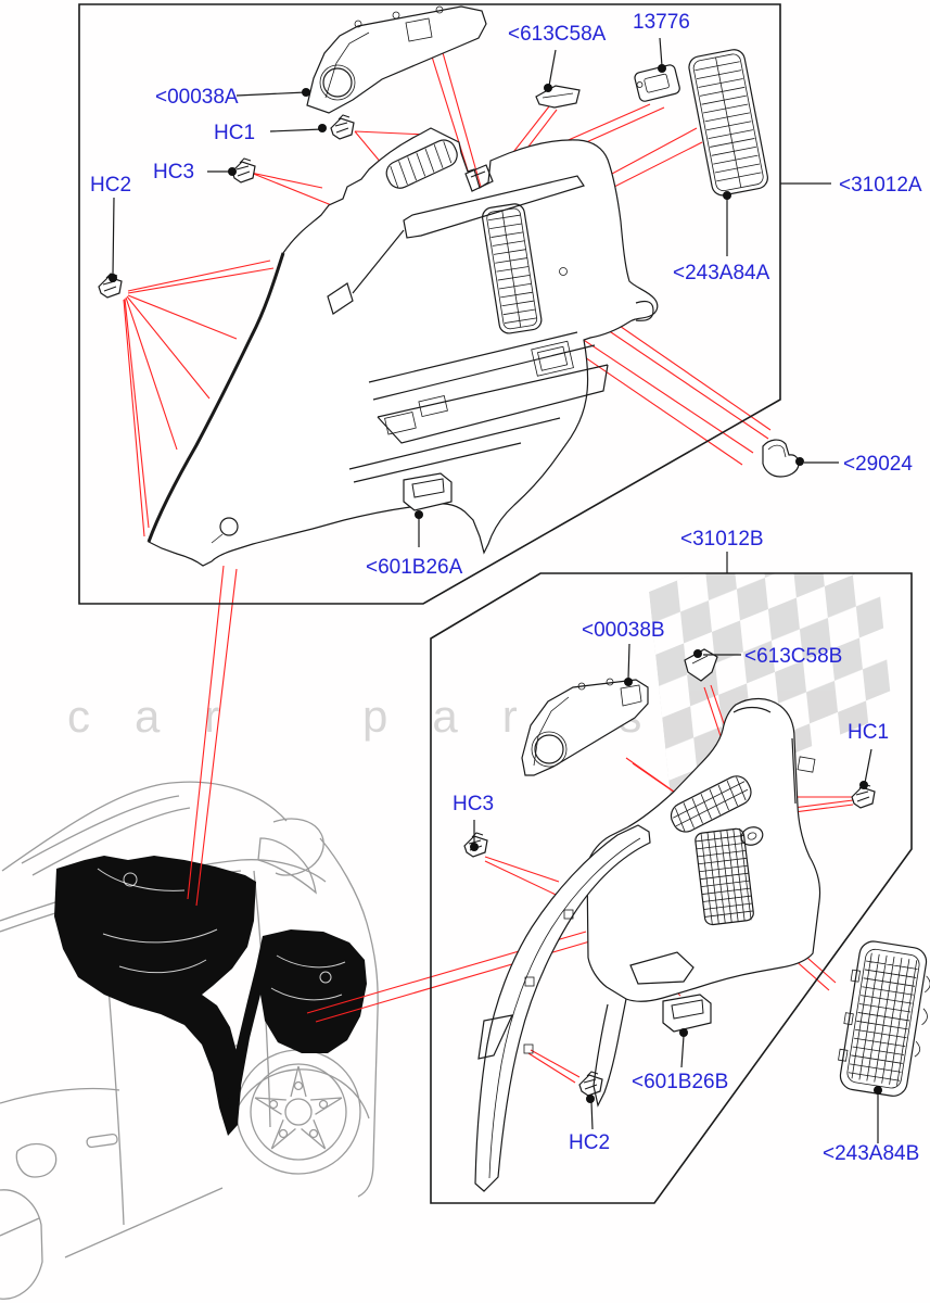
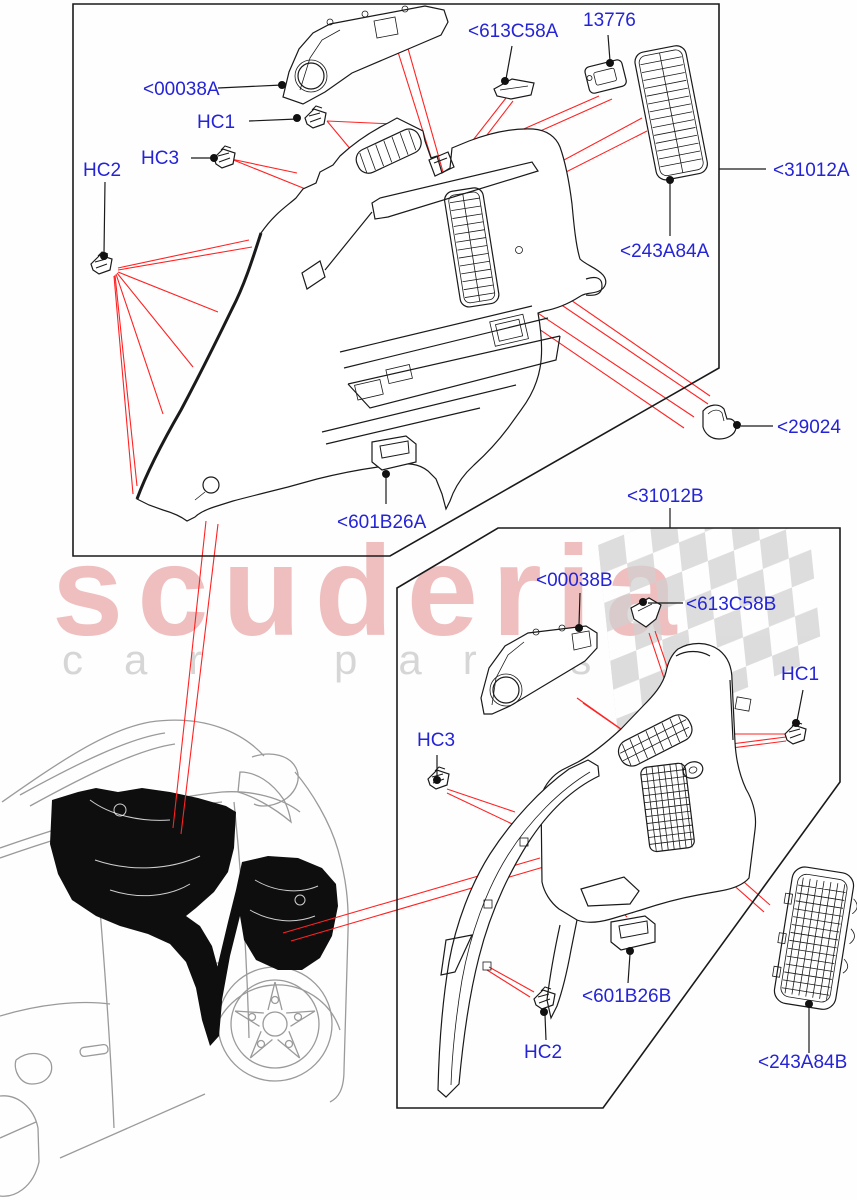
+ scuderia
  car pars
  <00038A
  HC1
  HC3
  HC2
  <613C58A
  13776
  <31012A
  <243A84A
  <29024
  <601B26A
  <31012B
  <00038B
  <613C58B
  HC1
  HC3
  HC2
  <601B26B
  <243A84B
